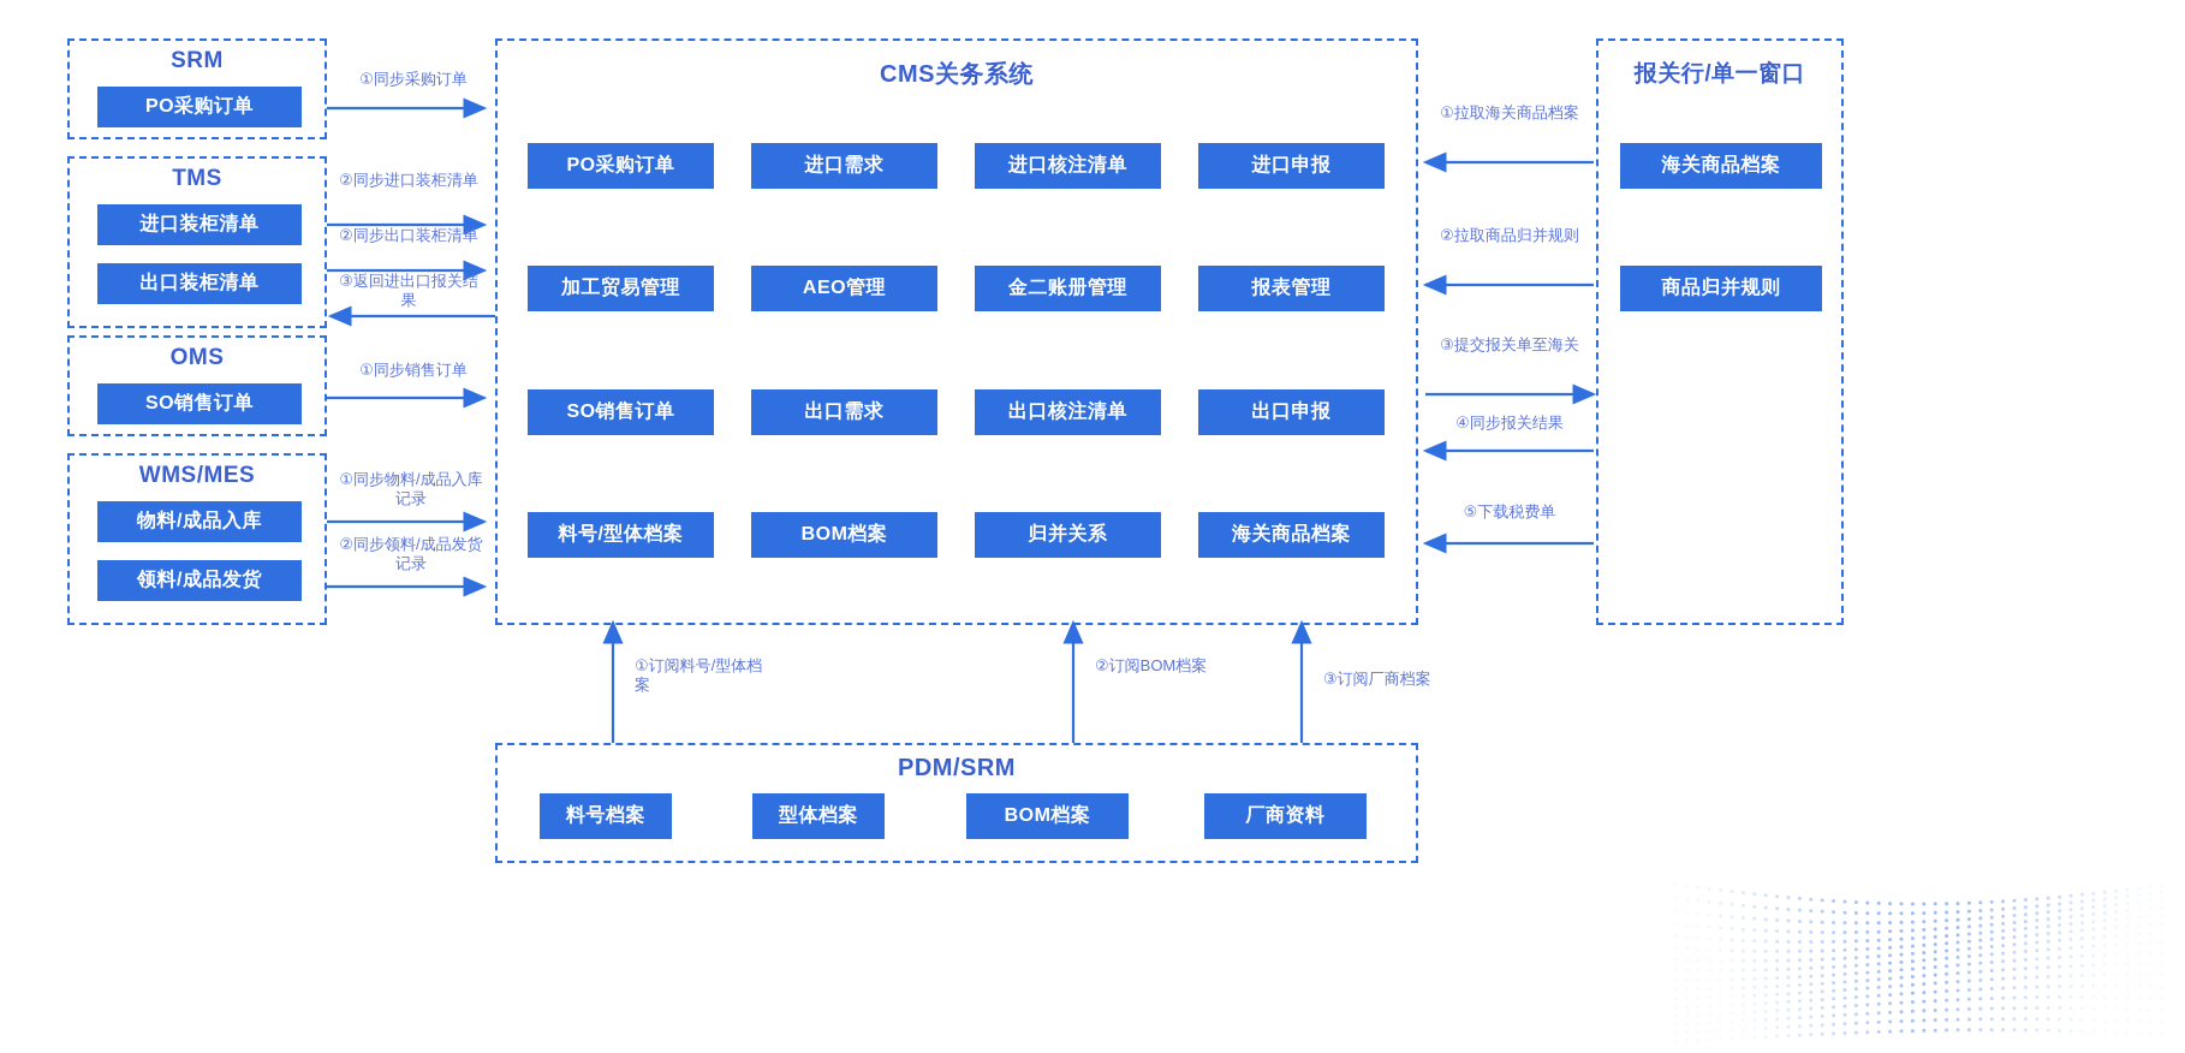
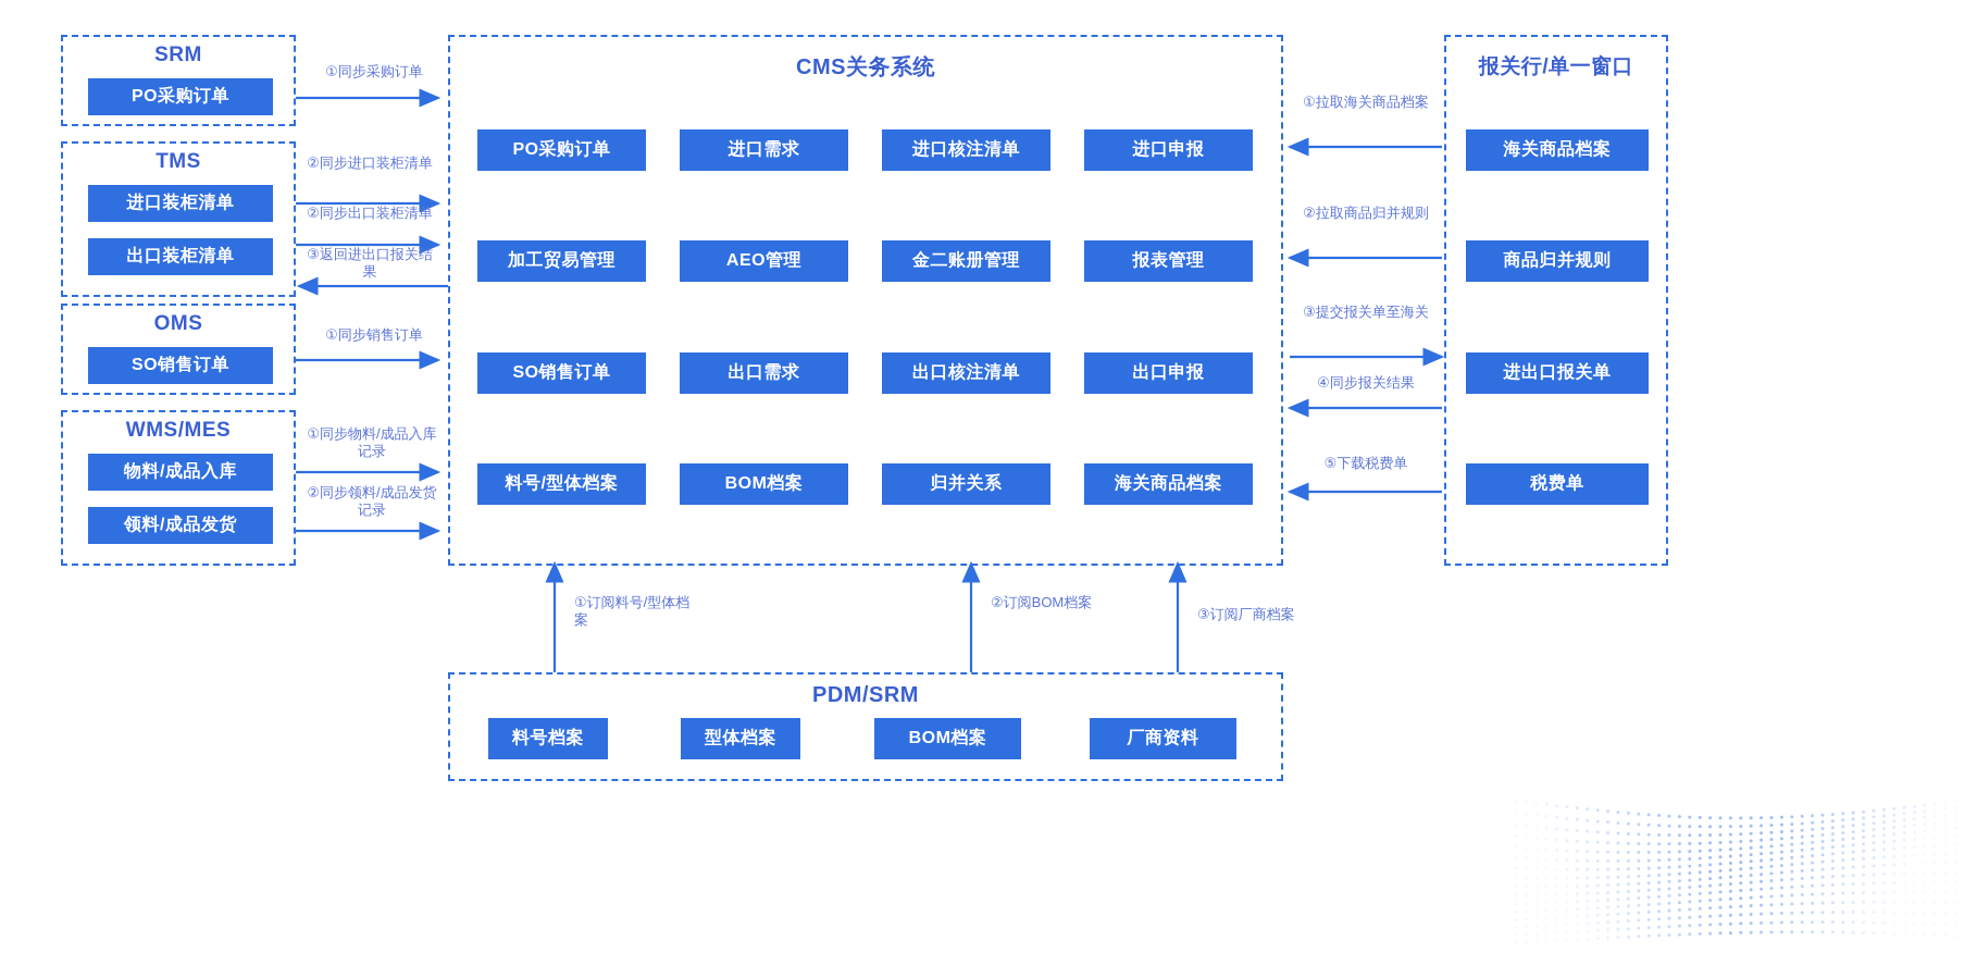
  SRM
  PO采购订单
  TMS
  进口装柜清单
  出口装柜清单
  OMS
  SO销售订单
  WMS/MES
  物料/成品入库
  领料/成品发货
  CMS关务系统
  PO采购订单
  进口需求
  进口核注清单
  进口申报
  加工贸易管理
  AEO管理
  金二账册管理
  报表管理
  SO销售订单
  出口需求
  出口核注清单
  出口申报
  料号/型体档案
  BOM档案
  归并关系
  海关商品档案
  报关行/单一窗口
  海关商品档案
  商品归并规则
+ 进出口报关单
+ 税费单
  PDM/SRM
  料号档案
  型体档案
  BOM档案
  厂商资料
  ①同步采购订单
  ②同步进口装柜清单
  ②同步出口装柜清单
  ③返回进出口报关结果
  ①同步销售订单
  ①同步物料/成品入库记录
  ②同步领料/成品发货记录
  ①拉取海关商品档案
  ②拉取商品归并规则
  ③提交报关单至海关
  ④同步报关结果
  ⑤下载税费单
  ①订阅料号/型体档案
  ②订阅BOM档案
  ③订阅厂商档案
